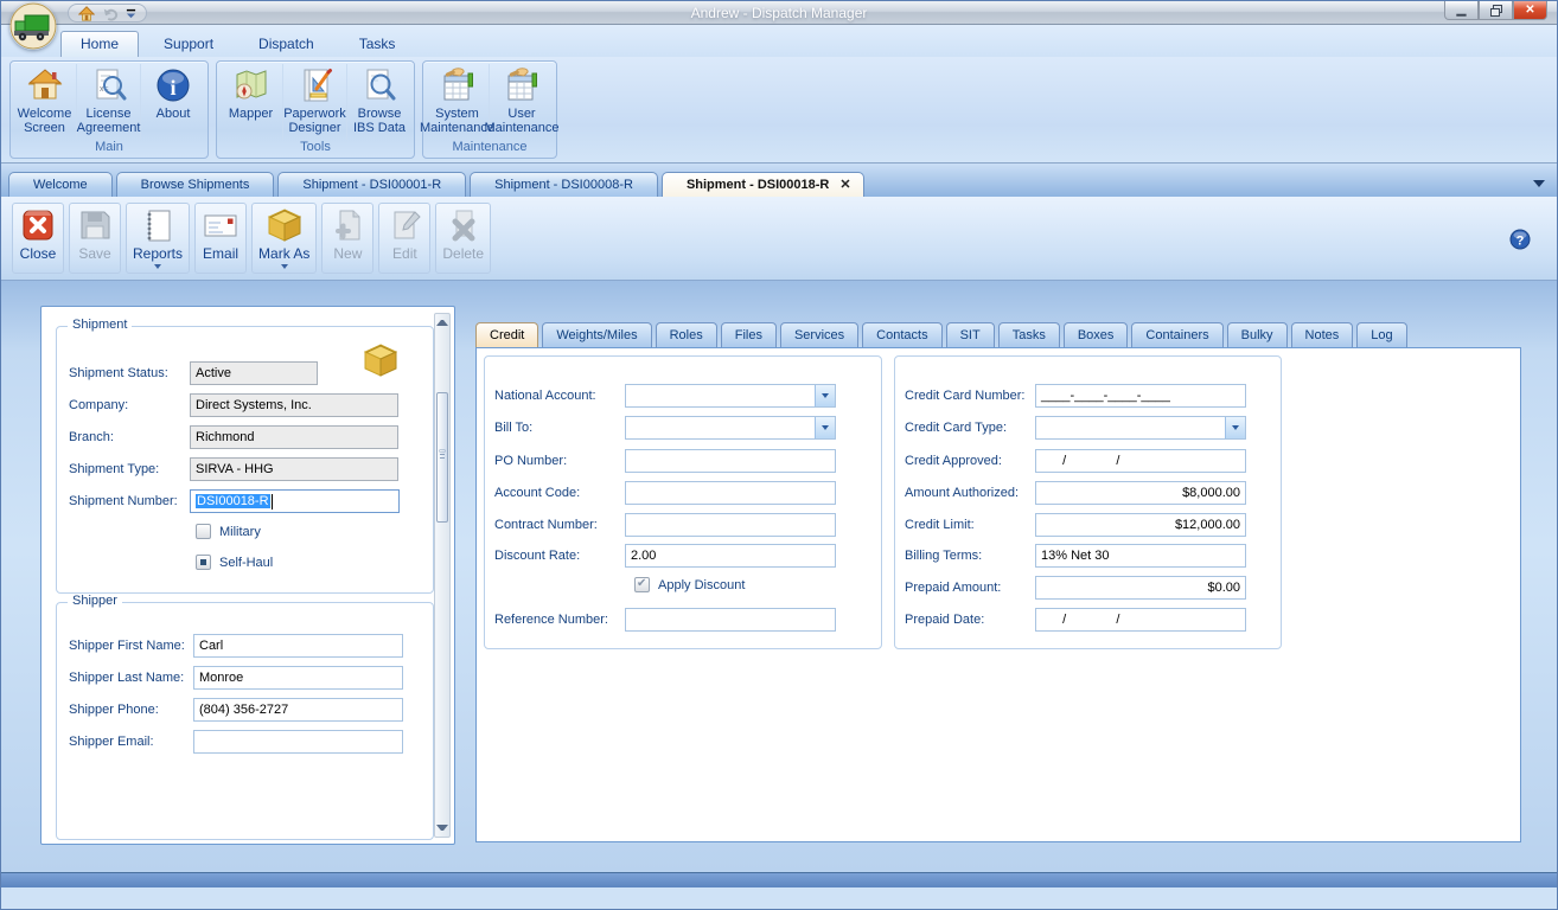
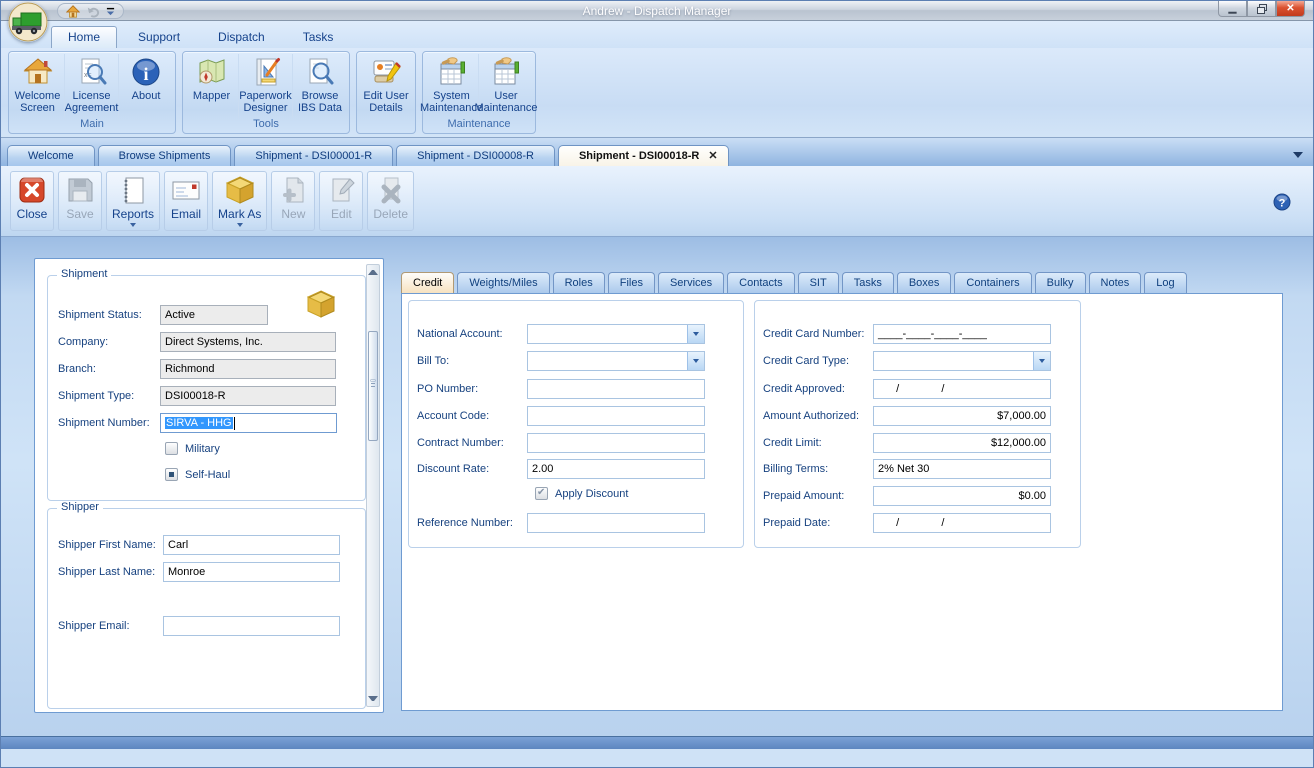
  Andrew - Dispatch Manager
  ▁
  ✕
  Home
  Support
  Dispatch
  Tasks
  Welcome Screen
  License Agreement
  i
  About
  Main
  Mapper
  Paperwork Designer
  Browse IBS Data
  Tools
+ Edit User Details
  System Maintenance
  User Maintenance
  Maintenance
  Welcome
  Browse Shipments
  Shipment - DSI00001-R
  Shipment - DSI00008-R
  Shipment - DSI00018-R ✕
  Close
  Save
  Reports
  Email
  Mark As
  New
  Edit
  Delete
  ?
  Shipment
  Shipment Status:
  Active
  Company:
  Direct Systems, Inc.
  Branch:
  Richmond
  Shipment Type:
- SIRVA - HHG
+ DSI00018-R
  Shipment Number:
- DSI00018-R
+ SIRVA - HHG
  Military
  Self-Haul
  Shipper
  Shipper First Name:
  Carl
  Shipper Last Name:
  Monroe
- Shipper Phone:
- (804) 356-2727
  Shipper Email:
  Credit
  Weights/Miles
  Roles
  Files
  Services
  Contacts
  SIT
  Tasks
  Boxes
  Containers
  Bulky
  Notes
  Log
  National Account:
  Bill To:
  PO Number:
  Account Code:
  Contract Number:
  Discount Rate:
  2.00
  Apply Discount
  Reference Number:
  Credit Card Number:
  ____-____-____-____
  Credit Card Type:
  Credit Approved:
  / /
  Amount Authorized:
- $8,000.00
+ $7,000.00
  Credit Limit:
  $12,000.00
  Billing Terms:
- 13% Net 30
+ 2% Net 30
  Prepaid Amount:
  $0.00
  Prepaid Date:
  / /
